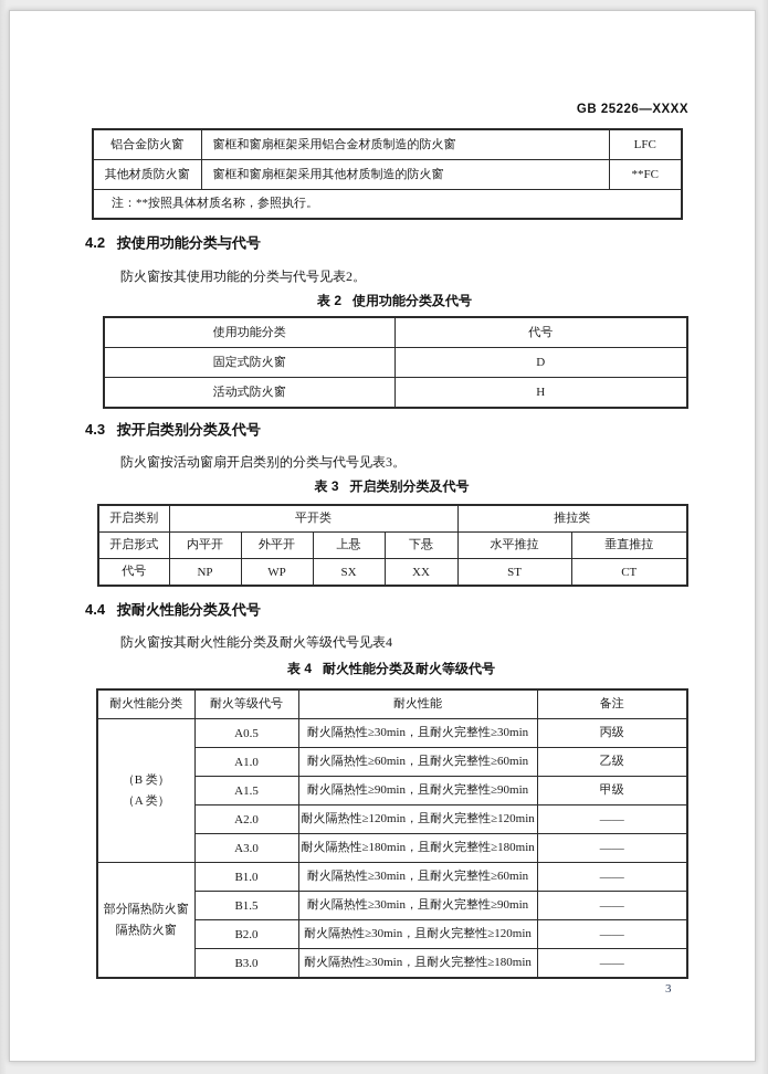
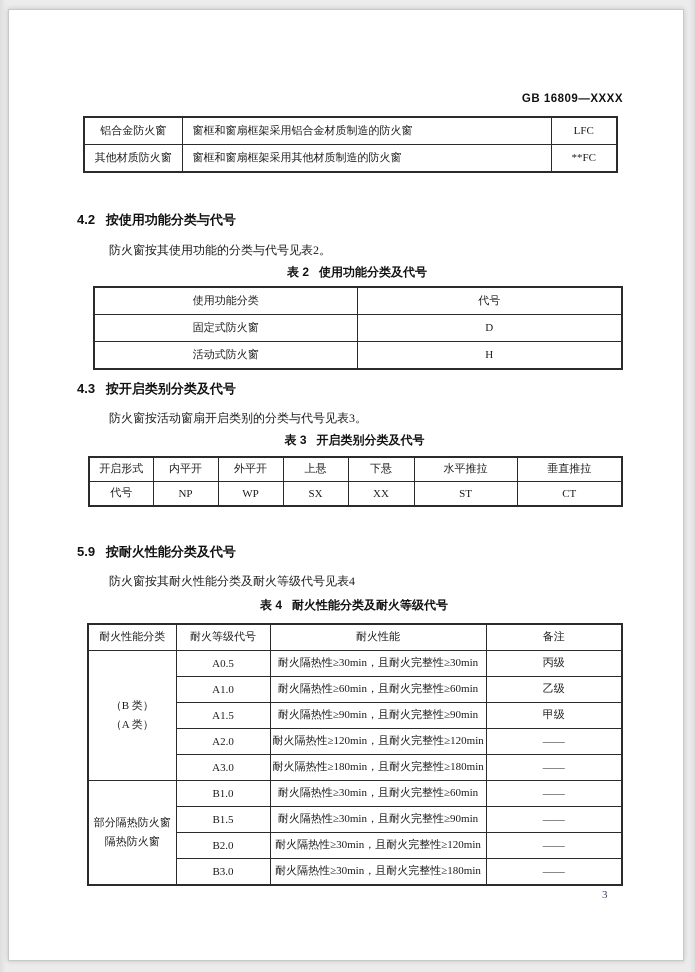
- GB 25226—XXXX
+ GB 16809—XXXX
  铝合金防火窗	窗框和窗扇框架采用铝合金材质制造的防火窗	LFC
  其他材质防火窗	窗框和窗扇框架采用其他材质制造的防火窗	**FC
- 注：**按照具体材质名称，参照执行。
  4.2 按使用功能分类与代号
  防火窗按其使用功能的分类与代号见表2。
  表 2 使用功能分类及代号
  使用功能分类	代号
  固定式防火窗	D
  活动式防火窗	H
  4.3 按开启类别分类及代号
  防火窗按活动窗扇开启类别的分类与代号见表3。
  表 3 开启类别分类及代号
- 开启类别	平开类	推拉类
  开启形式	内平开	外平开	上悬	下悬	水平推拉	垂直推拉
  代号	NP	WP	SX	XX	ST	CT
- 4.4 按耐火性能分类及代号
+ 5.9 按耐火性能分类及代号
  防火窗按其耐火性能分类及耐火等级代号见表4
  表 4 耐火性能分类及耐火等级代号
  耐火性能分类	耐火等级代号	耐火性能	备注
  （B 类） （A 类）	A0.5	耐火隔热性≥30min，且耐火完整性≥30min	丙级
  A1.0	耐火隔热性≥60min，且耐火完整性≥60min	乙级
  A1.5	耐火隔热性≥90min，且耐火完整性≥90min	甲级
  A2.0	耐火隔热性≥120min，且耐火完整性≥120min	——
  A3.0	耐火隔热性≥180min，且耐火完整性≥180min	——
  部分隔热防火窗 隔热防火窗	B1.0	耐火隔热性≥30min，且耐火完整性≥60min	——
  B1.5	耐火隔热性≥30min，且耐火完整性≥90min	——
  B2.0	耐火隔热性≥30min，且耐火完整性≥120min	——
  B3.0	耐火隔热性≥30min，且耐火完整性≥180min	——
  3
